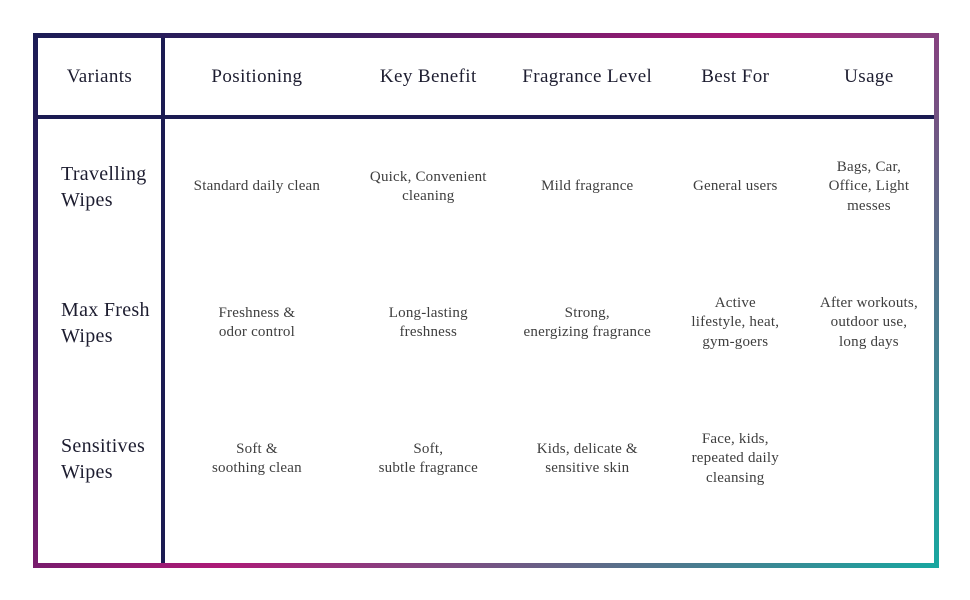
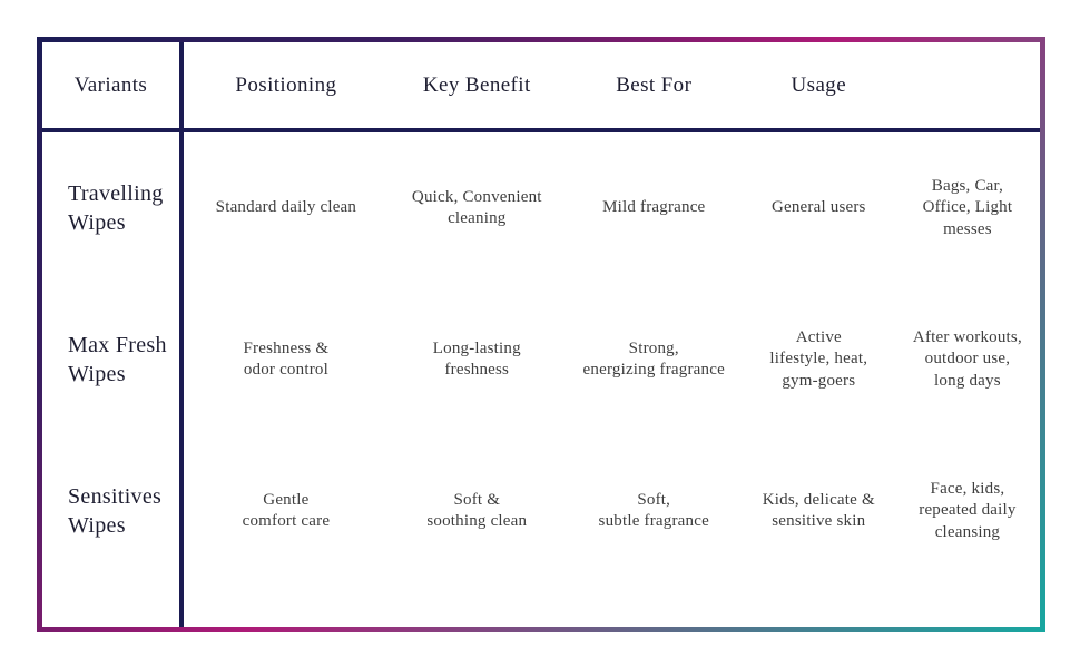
  Variants
  Positioning
  Key Benefit
- Fragrance Level
  Best For
  Usage
  Travelling
  Wipes
  Standard daily clean
  Quick, Convenient
  cleaning
  Mild fragrance
  General users
  Bags, Car,
  Office, Light
  messes
  Max Fresh
  Wipes
  Freshness &
  odor control
  Long-lasting
  freshness
  Strong,
  energizing fragrance
  Active
  lifestyle, heat,
  gym-goers
  After workouts,
  outdoor use,
  long days
  Sensitives
  Wipes
+ Gentle
+ comfort care
  Soft &
  soothing clean
  Soft,
  subtle fragrance
  Kids, delicate &
  sensitive skin
  Face, kids,
  repeated daily
  cleansing
